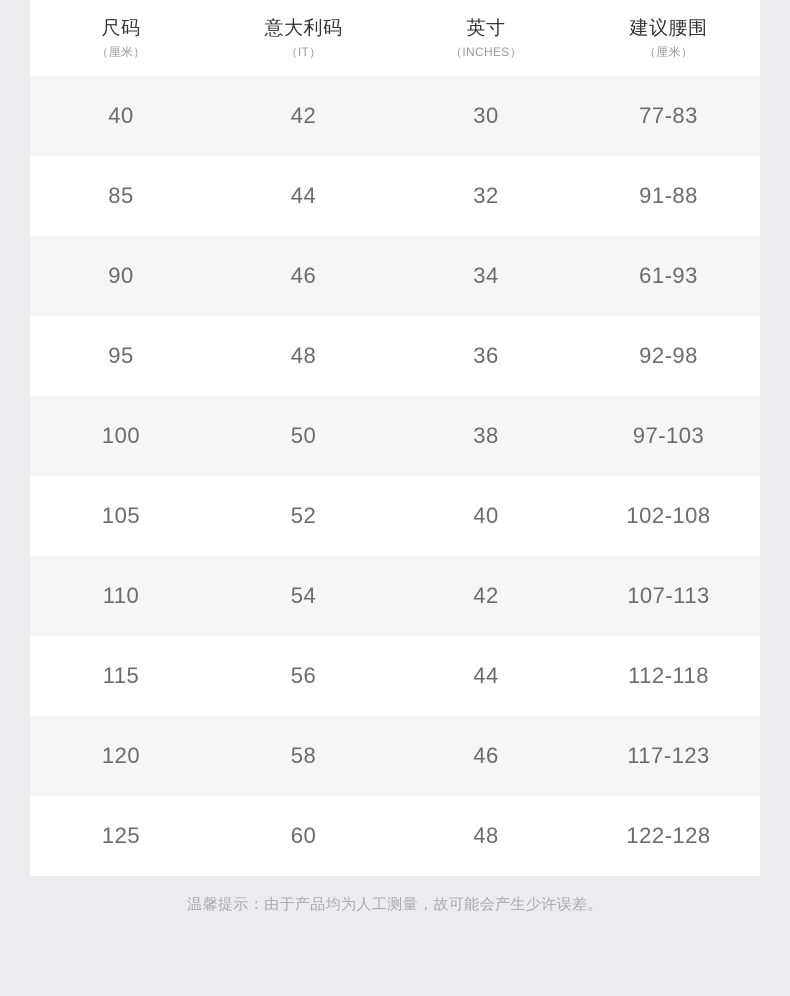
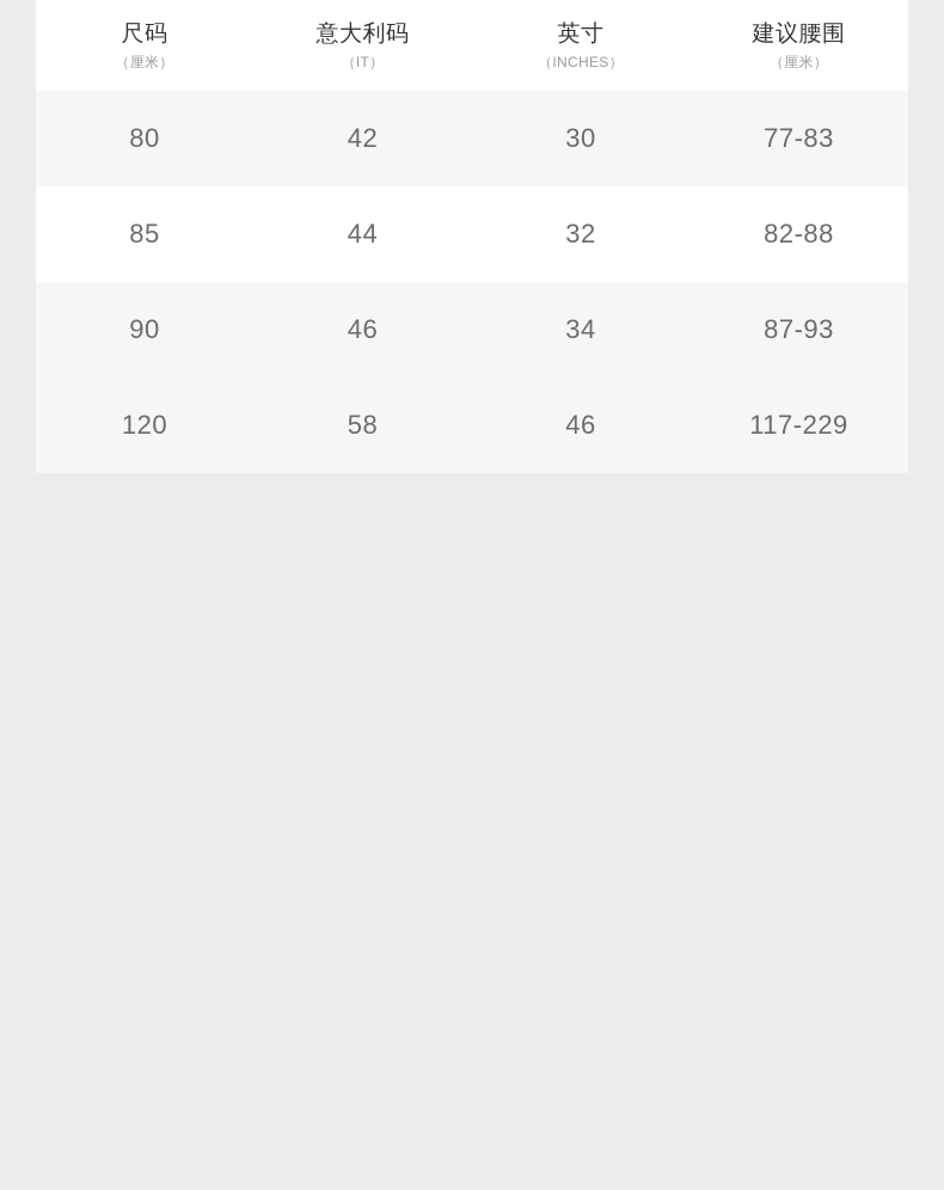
  尺码 （厘米）	意大利码 （IT）	英寸 （INCHES）	建议腰围 （厘米）
- 40	42	30	77-83
+ 80	42	30	77-83
- 85	44	32	91-88
+ 85	44	32	82-88
- 90	46	34	61-93
+ 90	46	34	87-93
- 95	48	36	92-98
- 100	50	38	97-103
- 105	52	40	102-108
- 110	54	42	107-113
- 115	56	44	112-118
- 120	58	46	117-123
+ 120	58	46	117-229
- 125	60	48	122-128
- 温馨提示：由于产品均为人工测量，故可能会产生少许误差。
